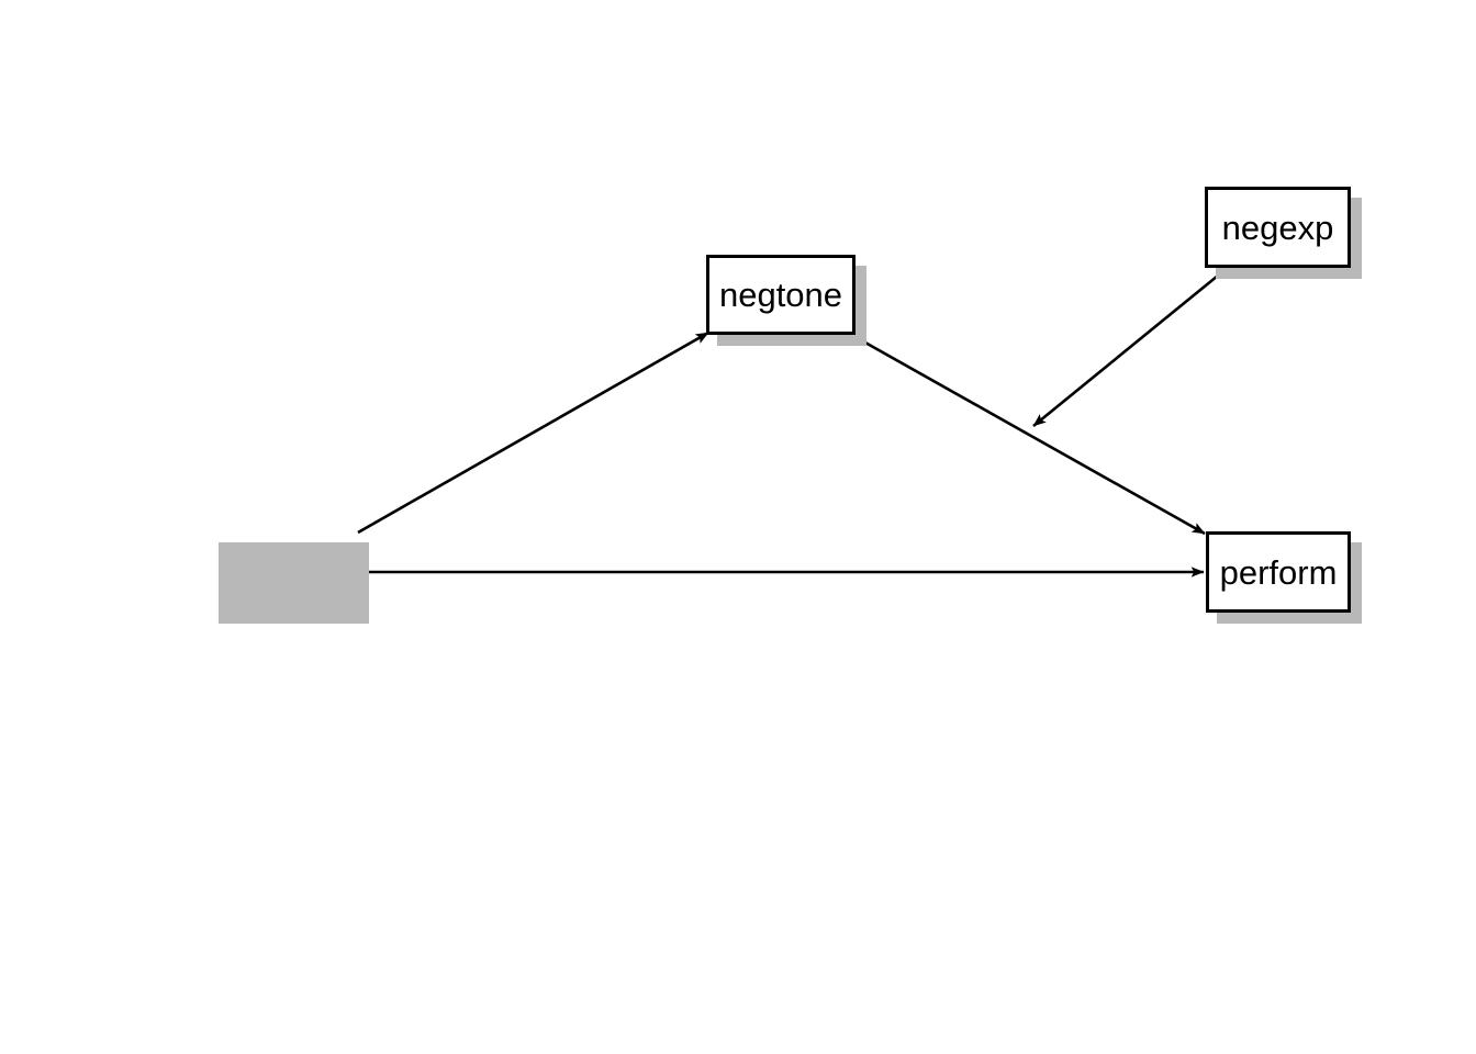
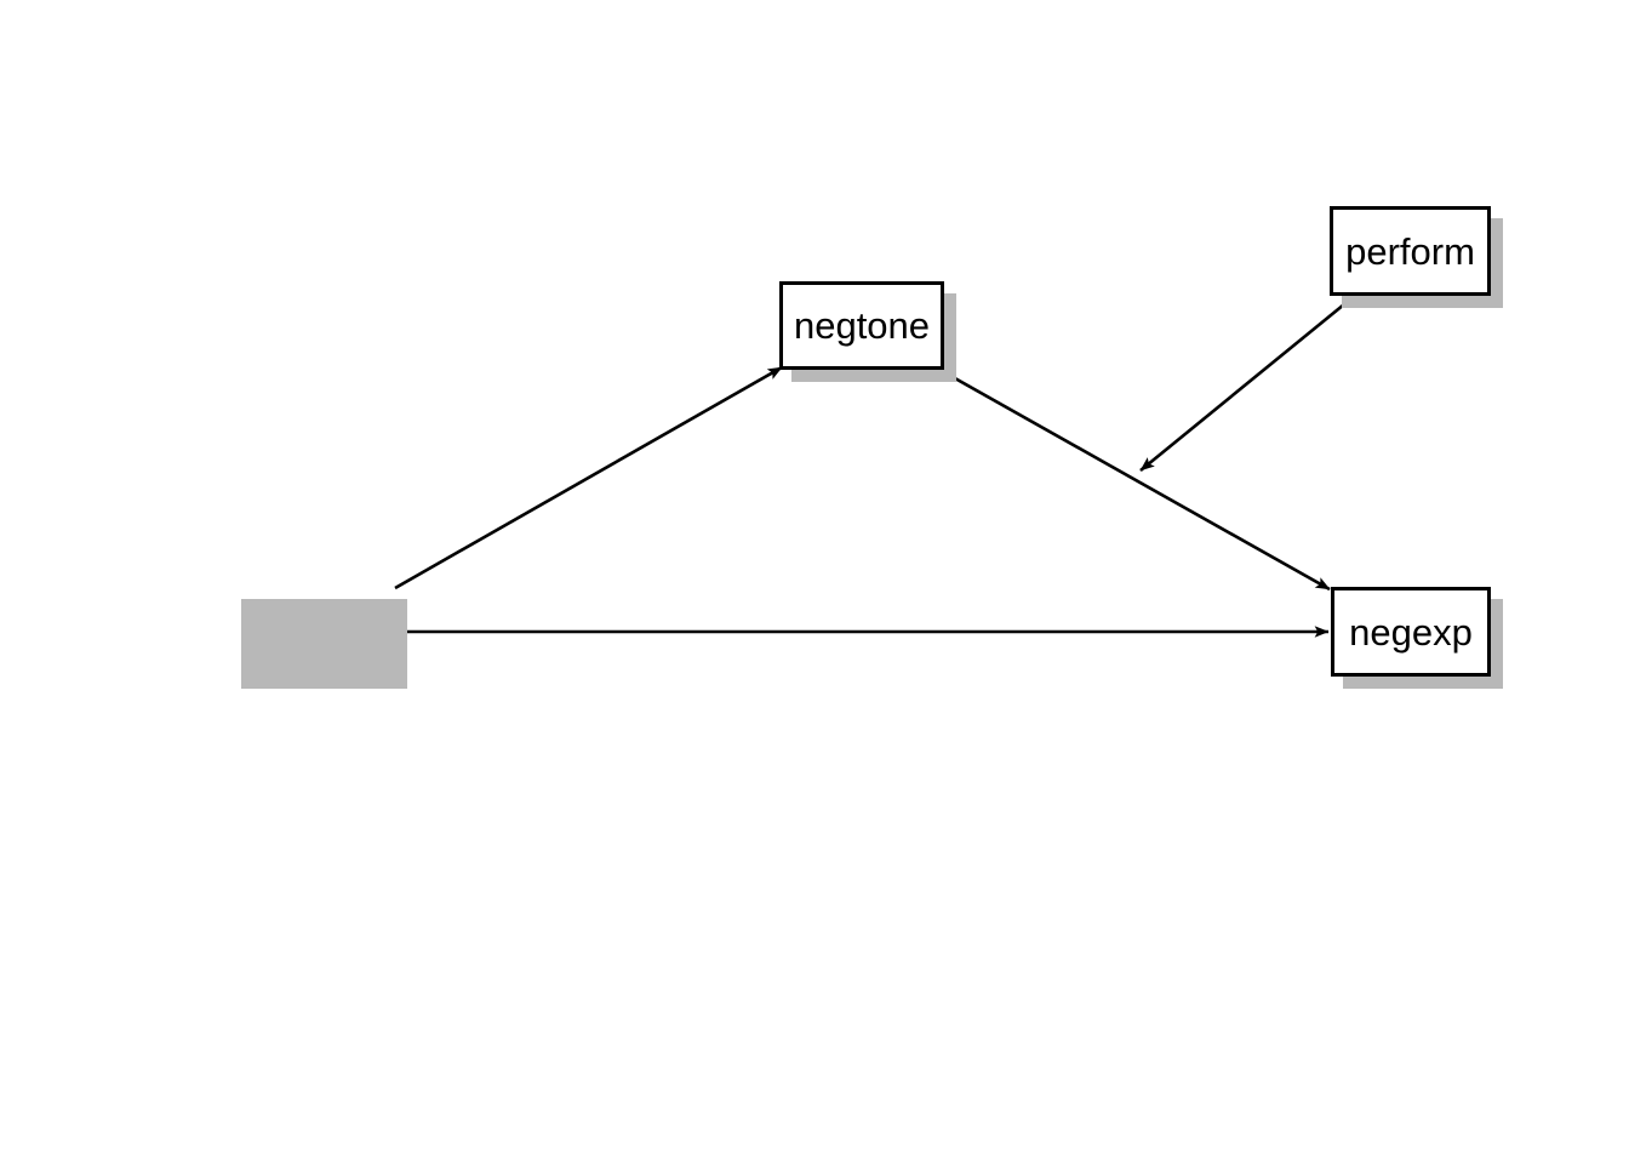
- negexp
+ perform
  negtone
- perform
+ negexp
